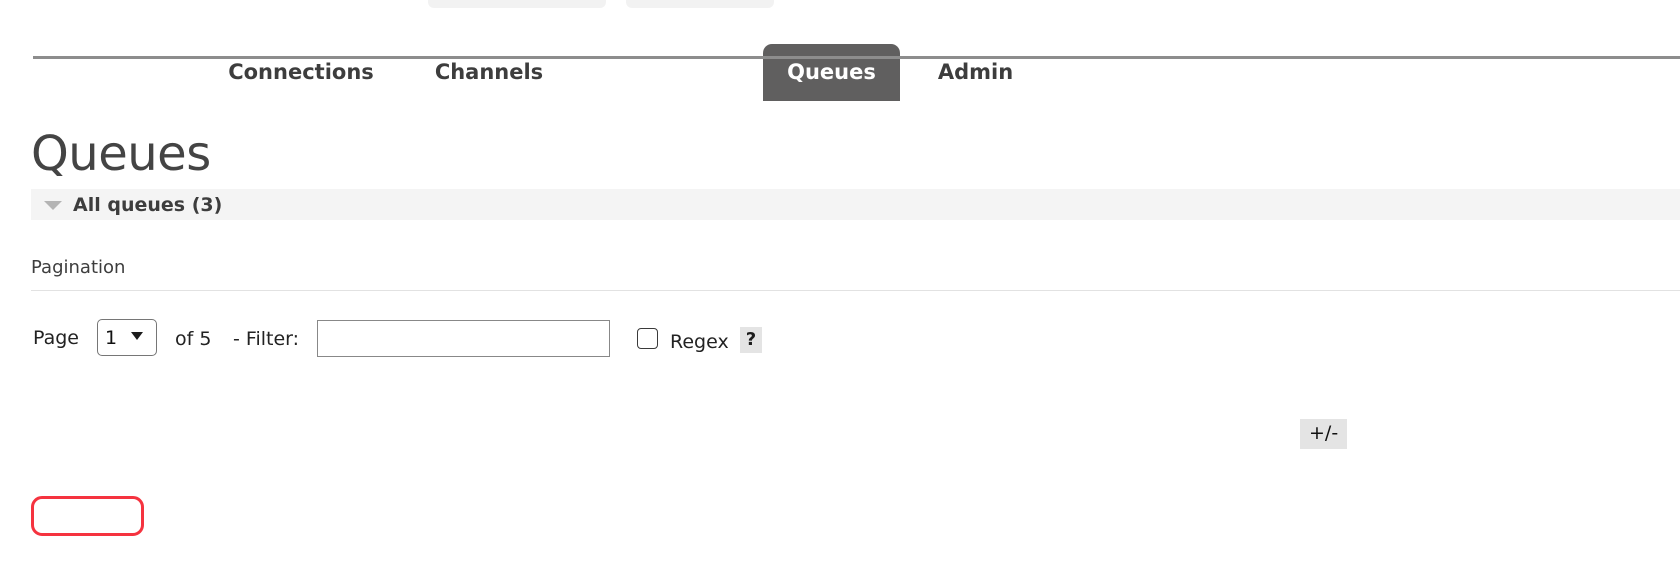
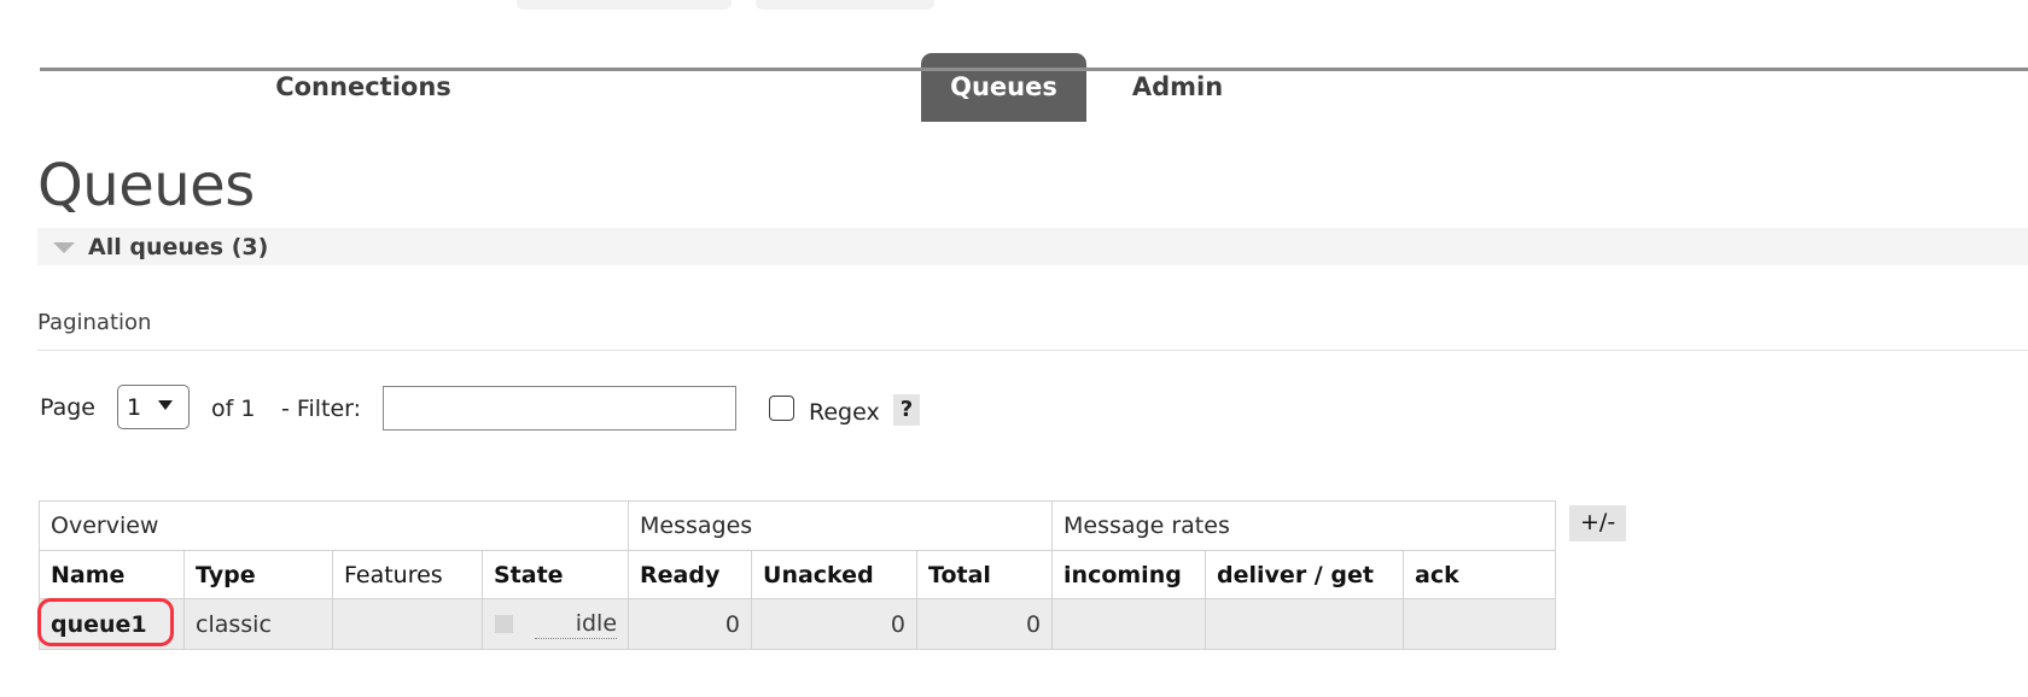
  Connections
- Channels
  Queues
  Admin
  Queues
  All queues (3)
  Pagination
  Page
  1
- of 5
+ of 1
  - Filter:
  Regex
  ?
+ Overview	Messages	Message rates
+ Name	Type	Features	State	Ready	Unacked	Total	incoming	deliver / get	ack
+ queue1	classic		idle	0	0	0
  +/-
